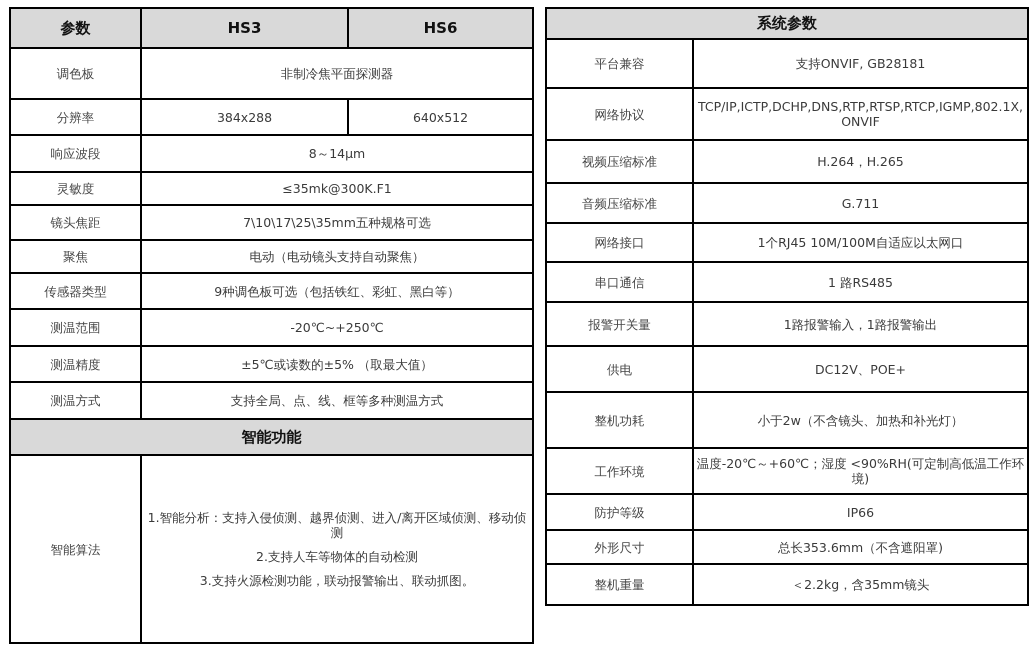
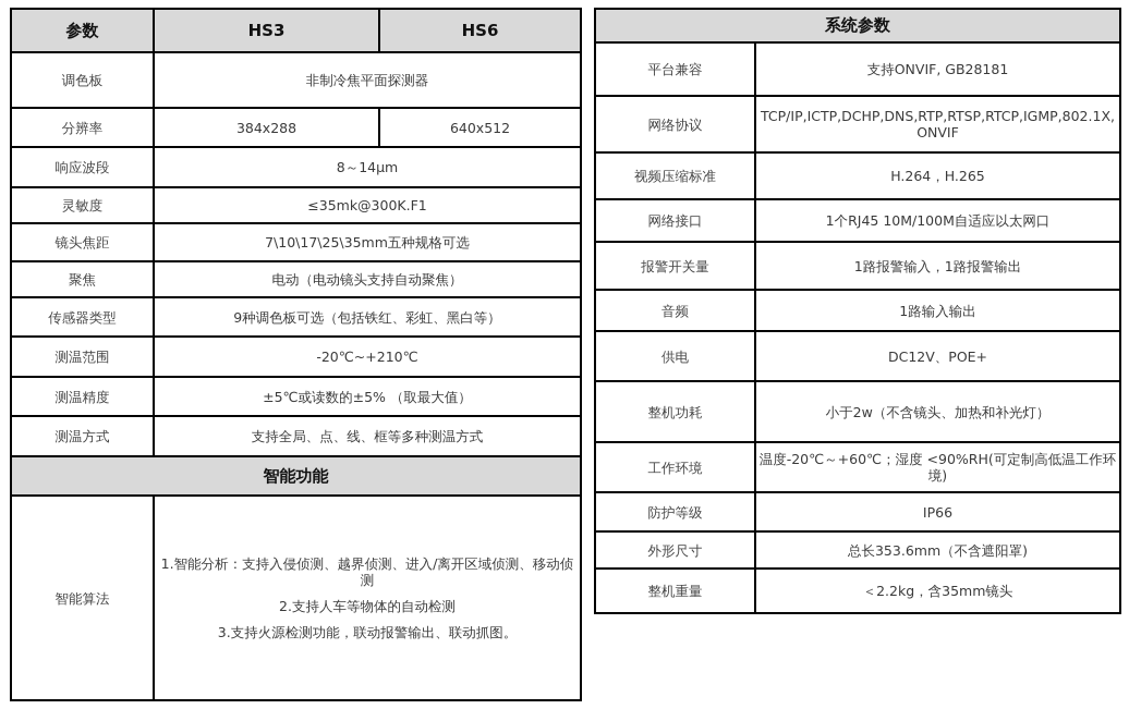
  参数	HS3	HS6
  调色板	非制冷焦平面探测器
  分辨率	384x288	640x512
  响应波段	8～14μm
  灵敏度	≤35mk@300K.F1
  镜头焦距	7\10\17\25\35mm五种规格可选
  聚焦	电动（电动镜头支持自动聚焦）
  传感器类型	9种调色板可选（包括铁红、彩虹、黑白等）
- 测温范围	-20℃~+250℃
+ 测温范围	-20℃~+210℃
  测温精度	±5℃或读数的±5% （取最大值）
  测温方式	支持全局、点、线、框等多种测温方式
  智能功能
  智能算法	1.智能分析：支持入侵侦测、越界侦测、进入/离开区域侦测、移动侦测 2.支持人车等物体的自动检测 3.支持火源检测功能，联动报警输出、联动抓图。
  系统参数
  平台兼容	支持ONVIF, GB28181
  网络协议	TCP/IP,ICTP,DCHP,DNS,RTP,RTSP,RTCP,IGMP,802.1X,ONVIF
  视频压缩标准	H.264，H.265
- 音频压缩标准	G.711
  网络接口	1个RJ45 10M/100M自适应以太网口
- 串口通信	1 路RS485
  报警开关量	1路报警输入，1路报警输出
+ 音频	1路输入输出
  供电	DC12V、POE+
  整机功耗	小于2w（不含镜头、加热和补光灯）
  工作环境	温度-20℃～+60℃；湿度 <90%RH(可定制高低温工作环境)
  防护等级	IP66
  外形尺寸	总长353.6mm（不含遮阳罩)
  整机重量	＜2.2kg，含35mm镜头
